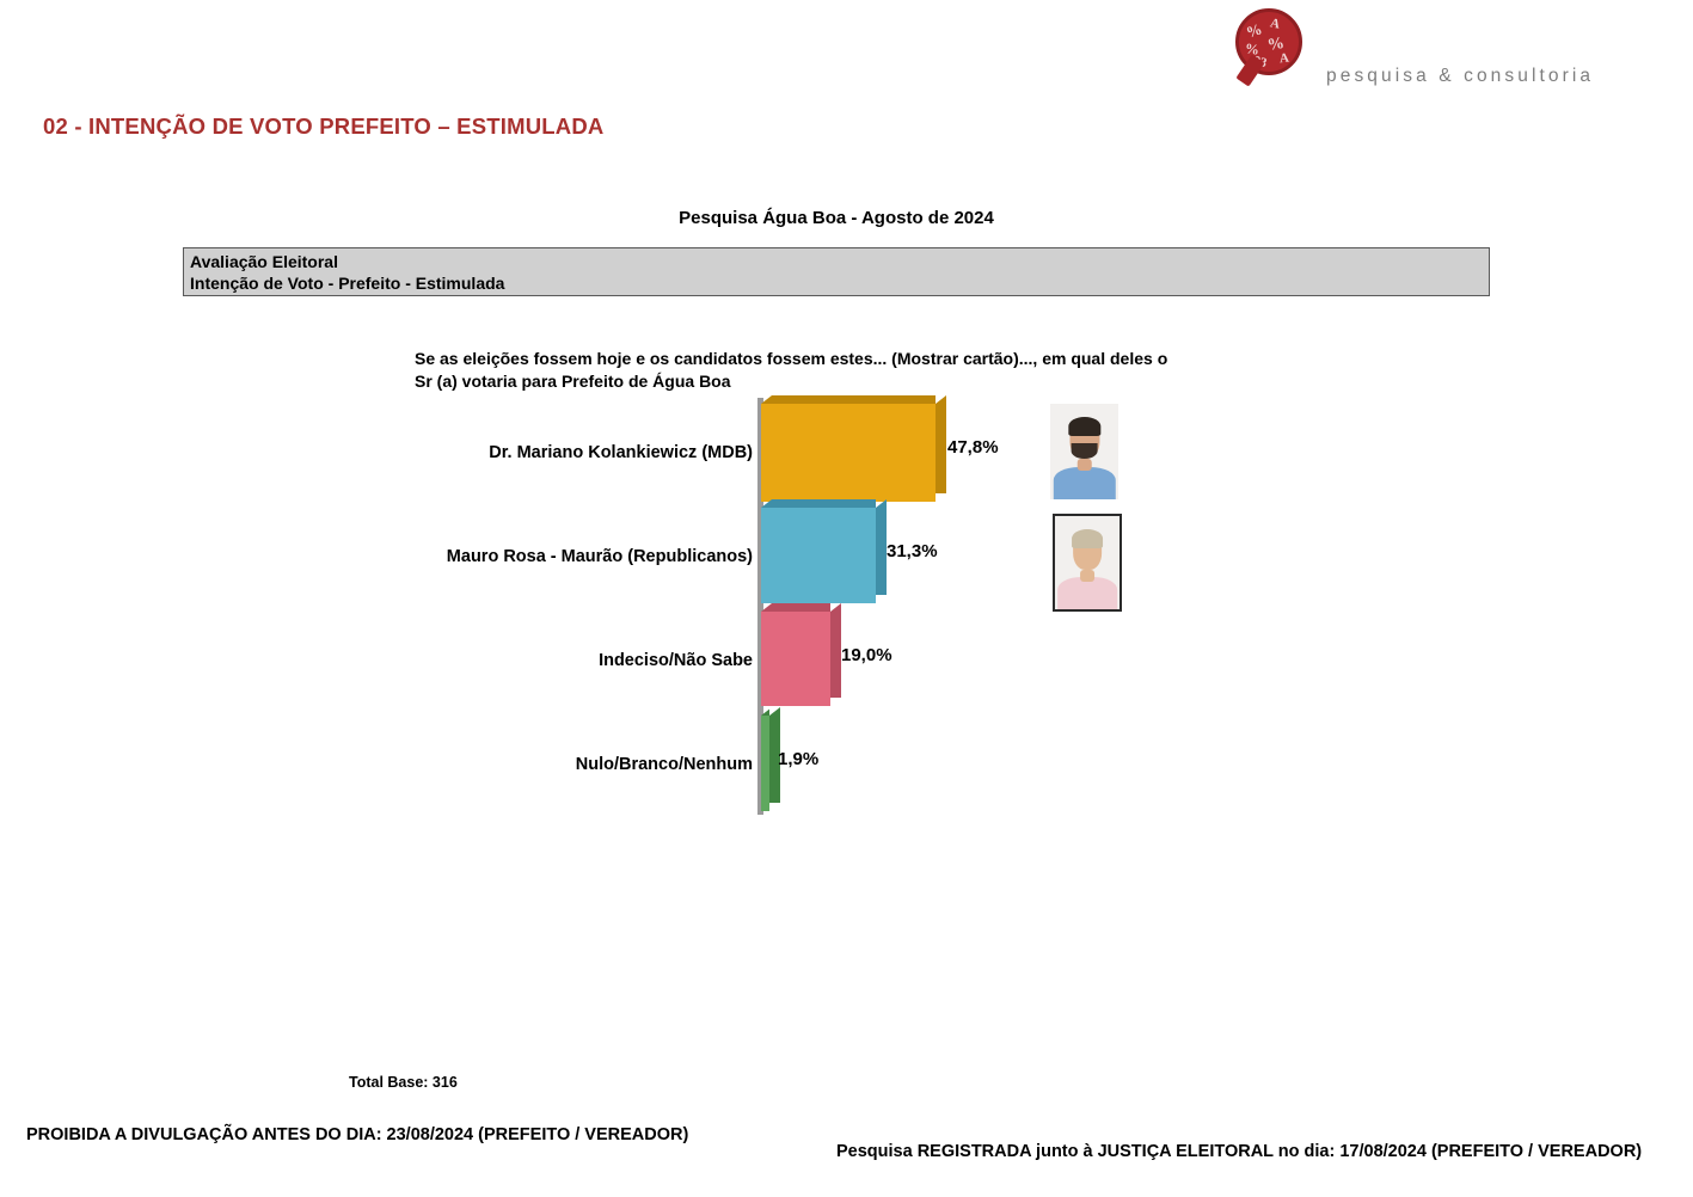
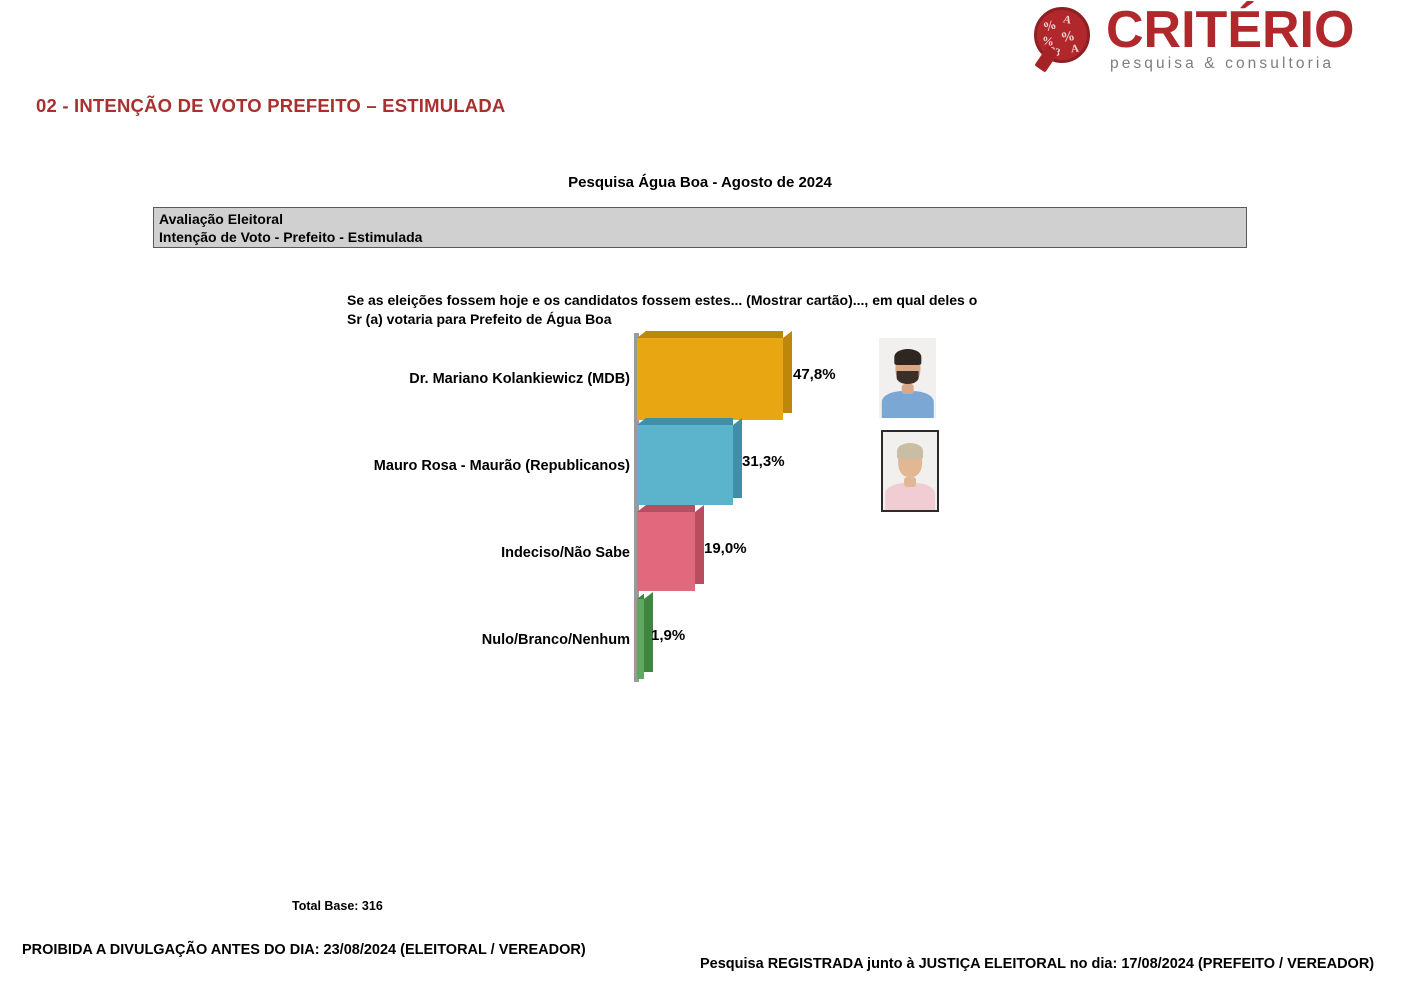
+ CRITÉRIO
  pesquisa & consultoria
  02 - INTENÇÃO DE VOTO PREFEITO – ESTIMULADA
  Pesquisa Água Boa - Agosto de 2024
  Avaliação Eleitoral
  Intenção de Voto - Prefeito - Estimulada
  Se as eleições fossem hoje e os candidatos fossem estes... (Mostrar cartão)..., em qual deles o Sr (a) votaria para Prefeito de Água Boa
  Dr. Mariano Kolankiewicz (MDB)
  47,8%
  Mauro Rosa - Maurão (Republicanos)
  31,3%
  Indeciso/Não Sabe
  19,0%
  Nulo/Branco/Nenhum
  1,9%
  Total Base: 316
- PROIBIDA A DIVULGAÇÃO ANTES DO DIA: 23/08/2024 (PREFEITO / VEREADOR)
+ PROIBIDA A DIVULGAÇÃO ANTES DO DIA: 23/08/2024 (ELEITORAL / VEREADOR)
  Pesquisa REGISTRADA junto à JUSTIÇA ELEITORAL no dia: 17/08/2024 (PREFEITO / VEREADOR)
